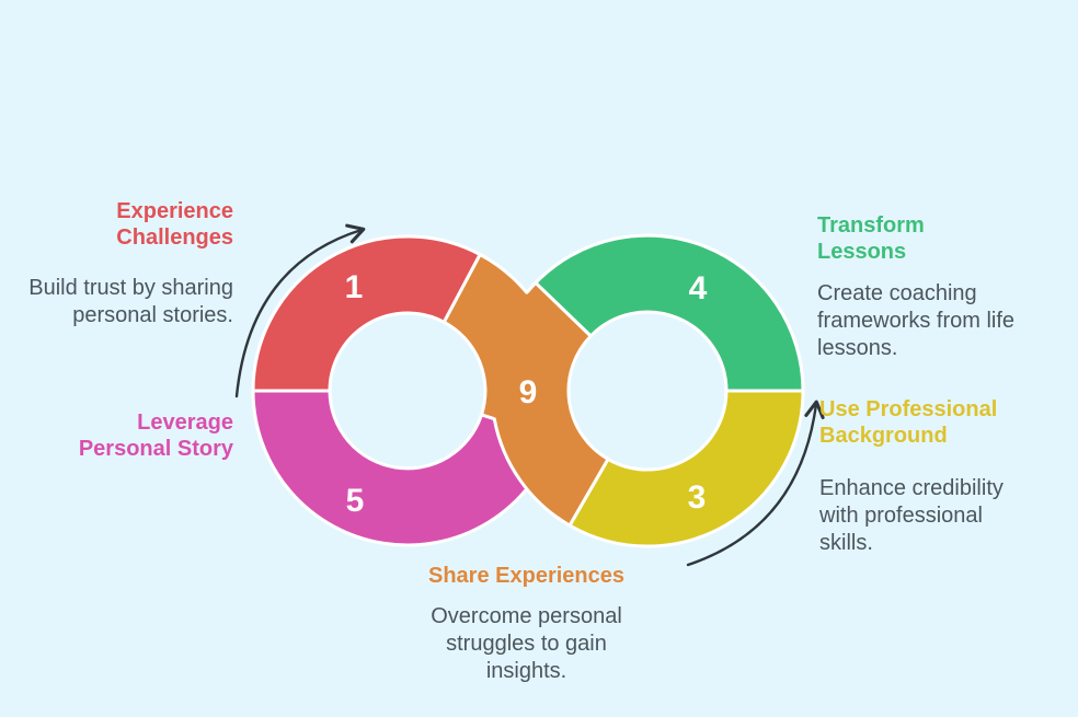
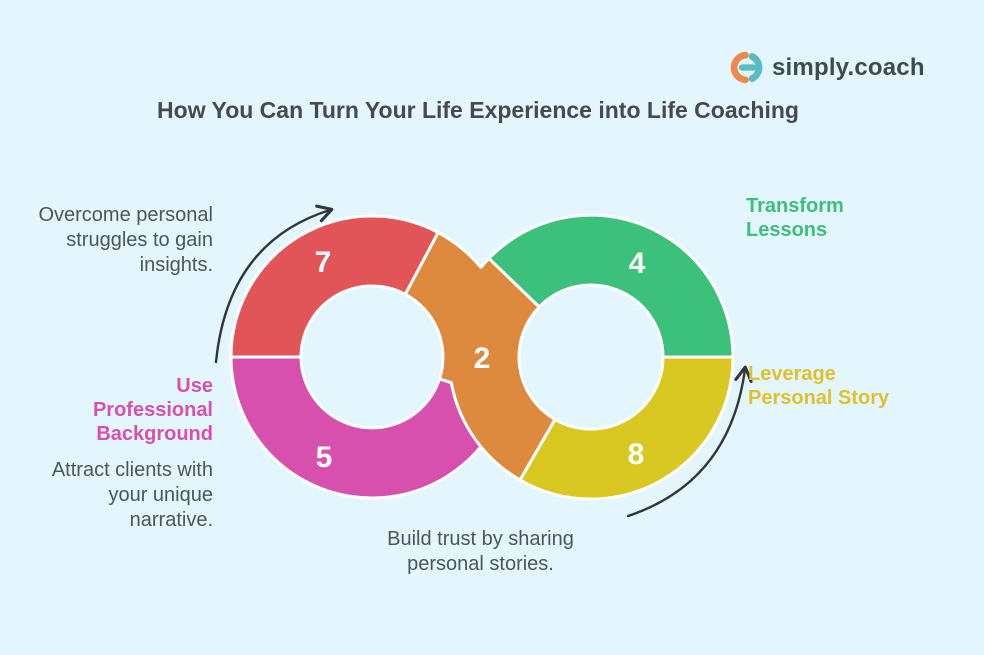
+ simply.coach
+ How You Can Turn Your Life Experience into Life Coaching
- 1
+ 7
- 9
+ 2
- 3
+ 8
  4
  5
- Experience Challenges
- Build trust by sharing personal stories.
+ Overcome personal struggles to gain insights.
- Leverage Personal Story
+ Use Professional Background
+ Attract clients with your unique narrative.
  Transform Lessons
- Create coaching frameworks from life lessons.
- Use Professional Background
+ Leverage Personal Story
- Enhance credibility with professional skills.
- Share Experiences
- Overcome personal struggles to gain insights.
+ Build trust by sharing personal stories.
